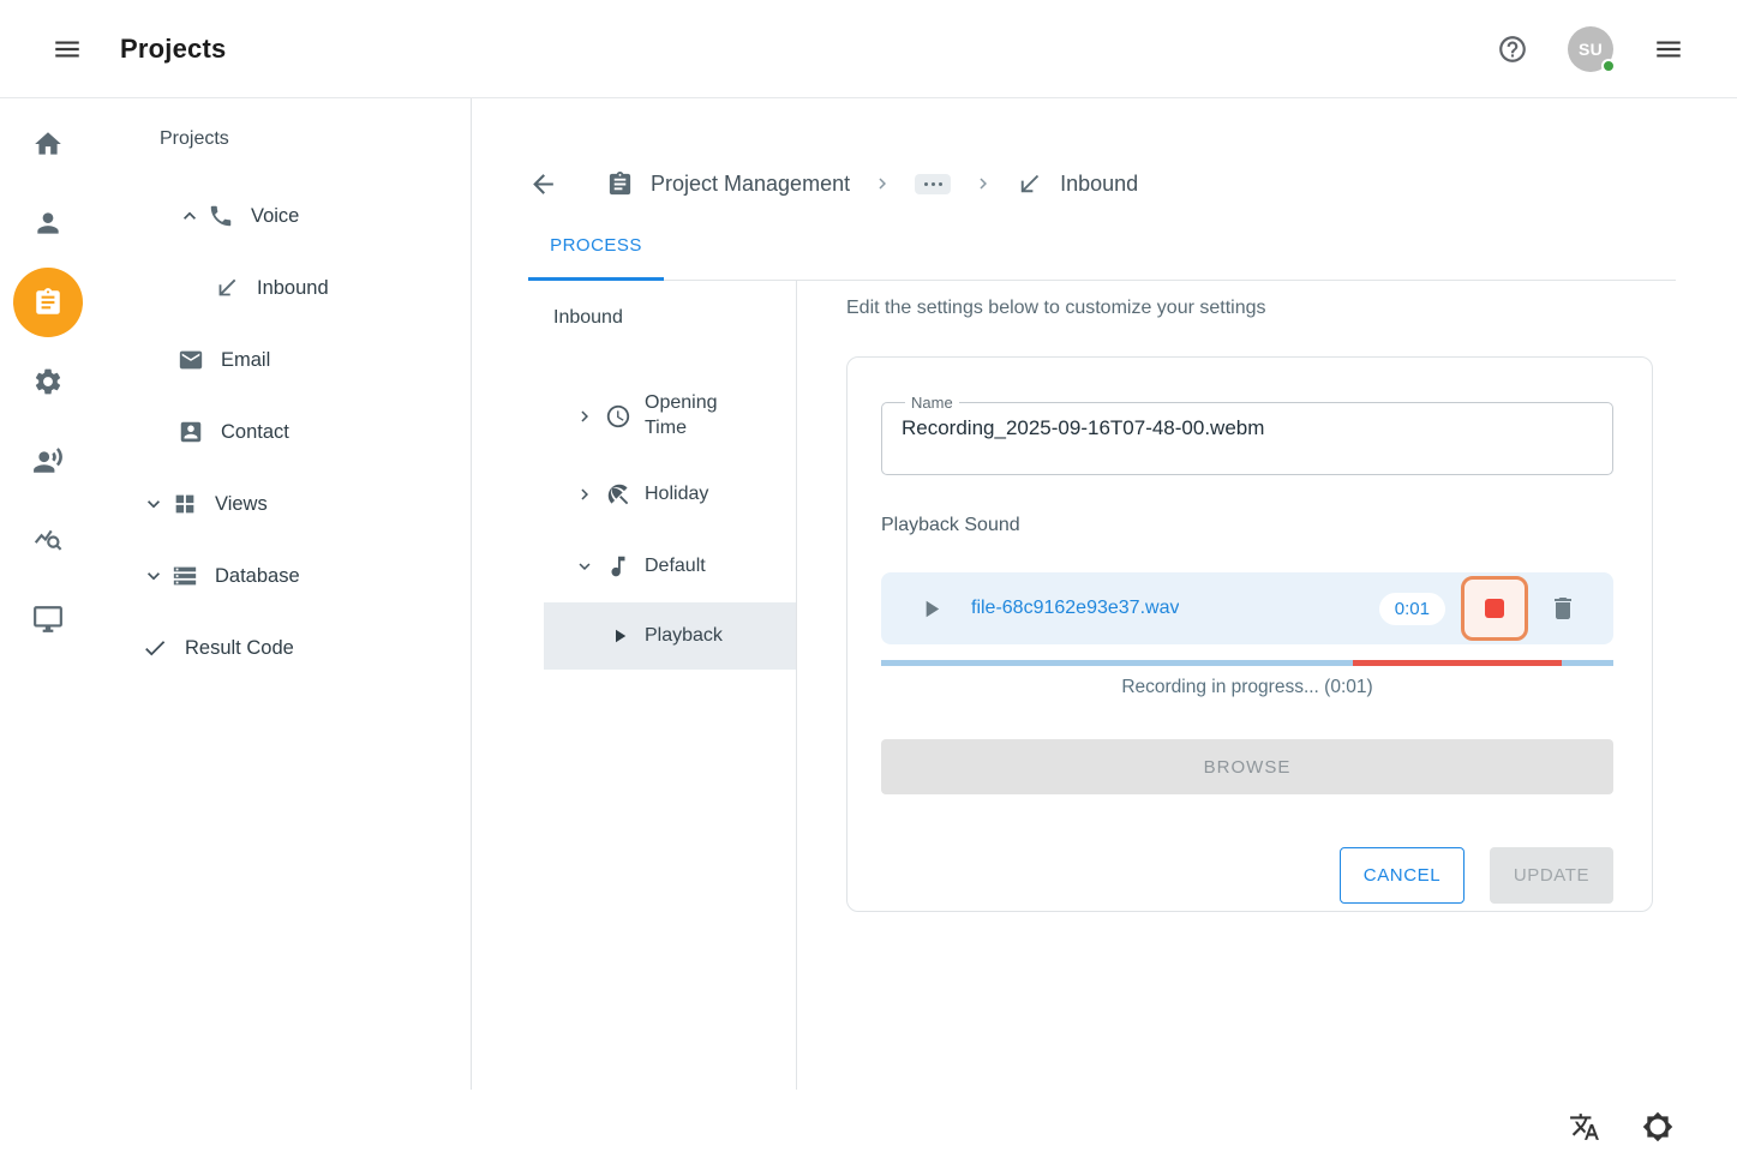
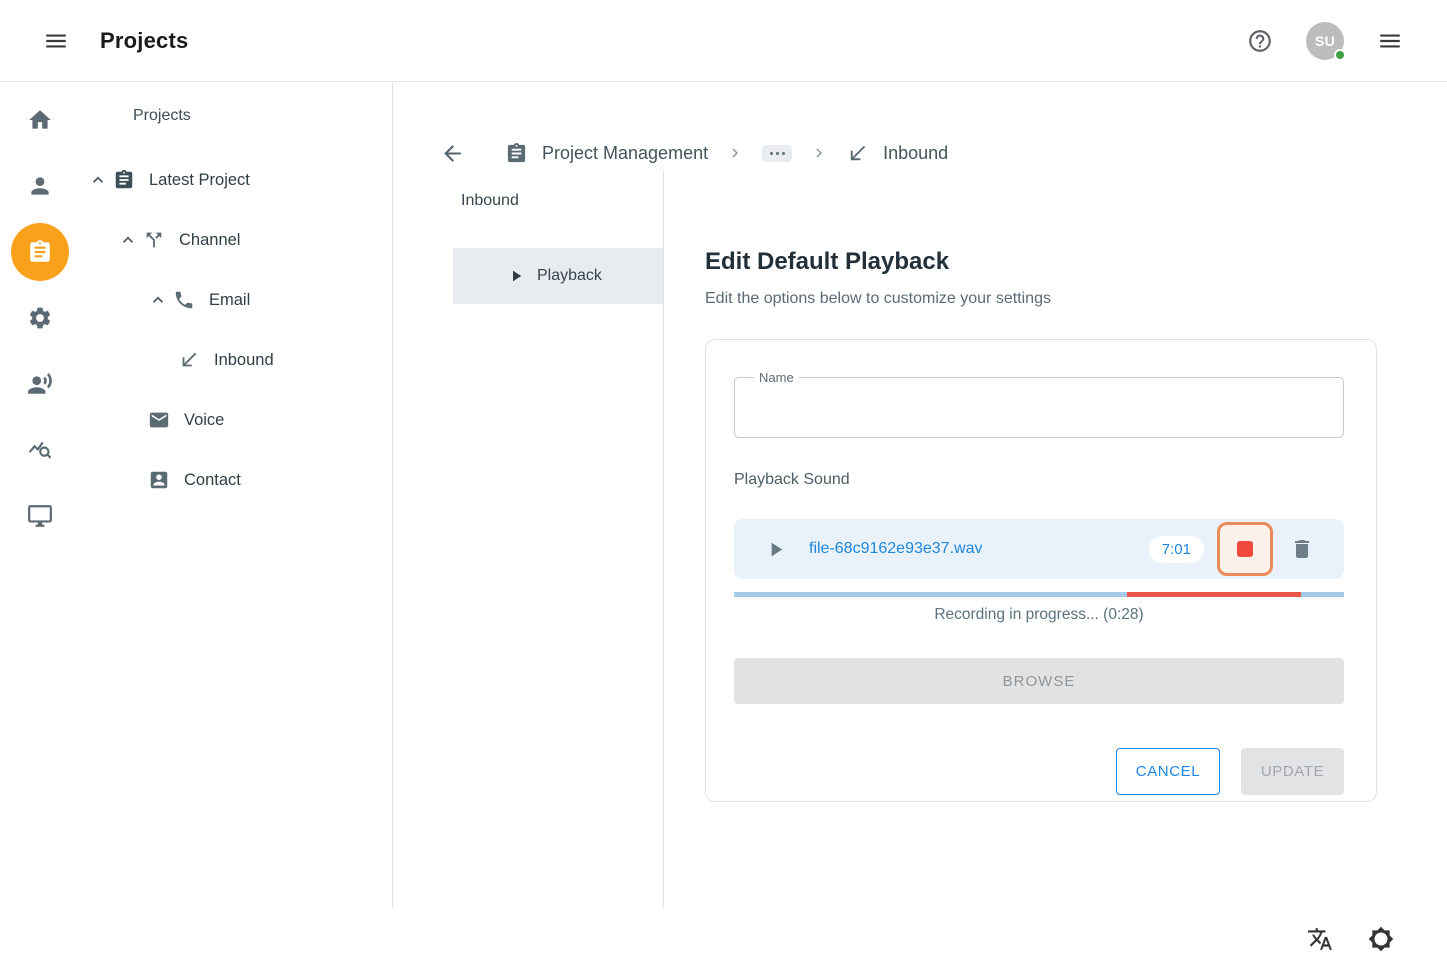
  Projects
  SU
  Projects
+ Latest Project
+ Channel
- Voice
+ Email
  Inbound
- Email
+ Voice
  Contact
- Views
- Database
- Result Code
  Project Management
  Inbound
- PROCESS
  Inbound
- Opening Time
- Holiday
- Default
  Playback
+ Edit Default Playback
- Edit the settings below to customize your settings
+ Edit the options below to customize your settings
  Name
- Recording_2025-09-16T07-48-00.webm
  Playback Sound
  file-68c9162e93e37.wav
- 0:01
+ 7:01
- Recording in progress... (0:01)
+ Recording in progress... (0:28)
  BROWSE
  CANCEL
  UPDATE
